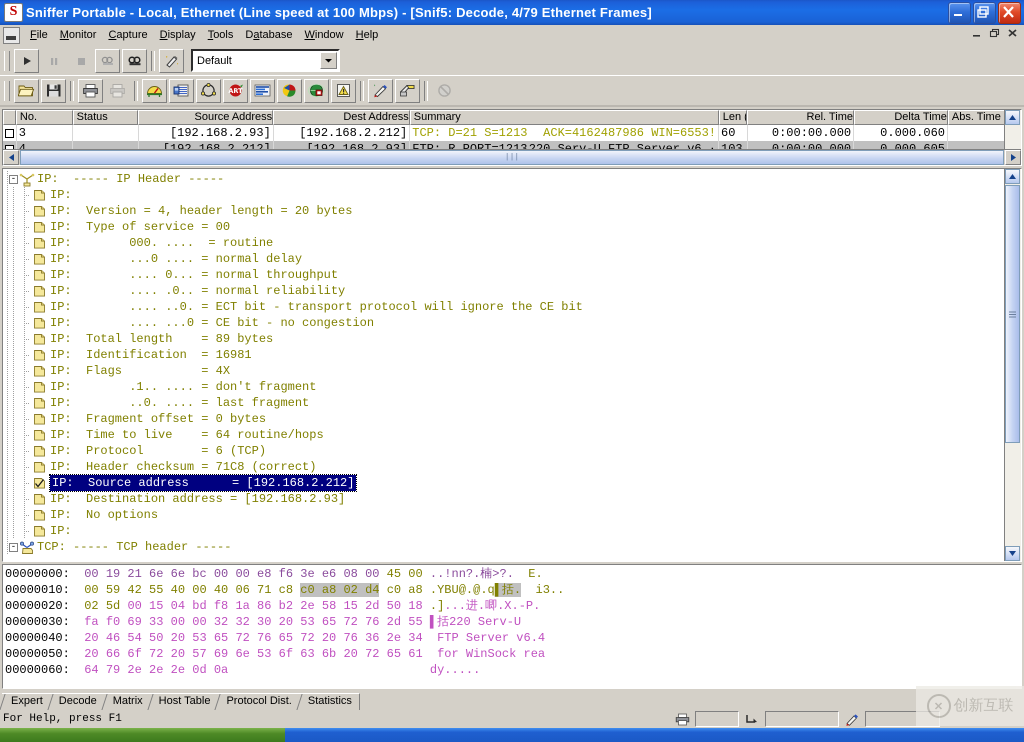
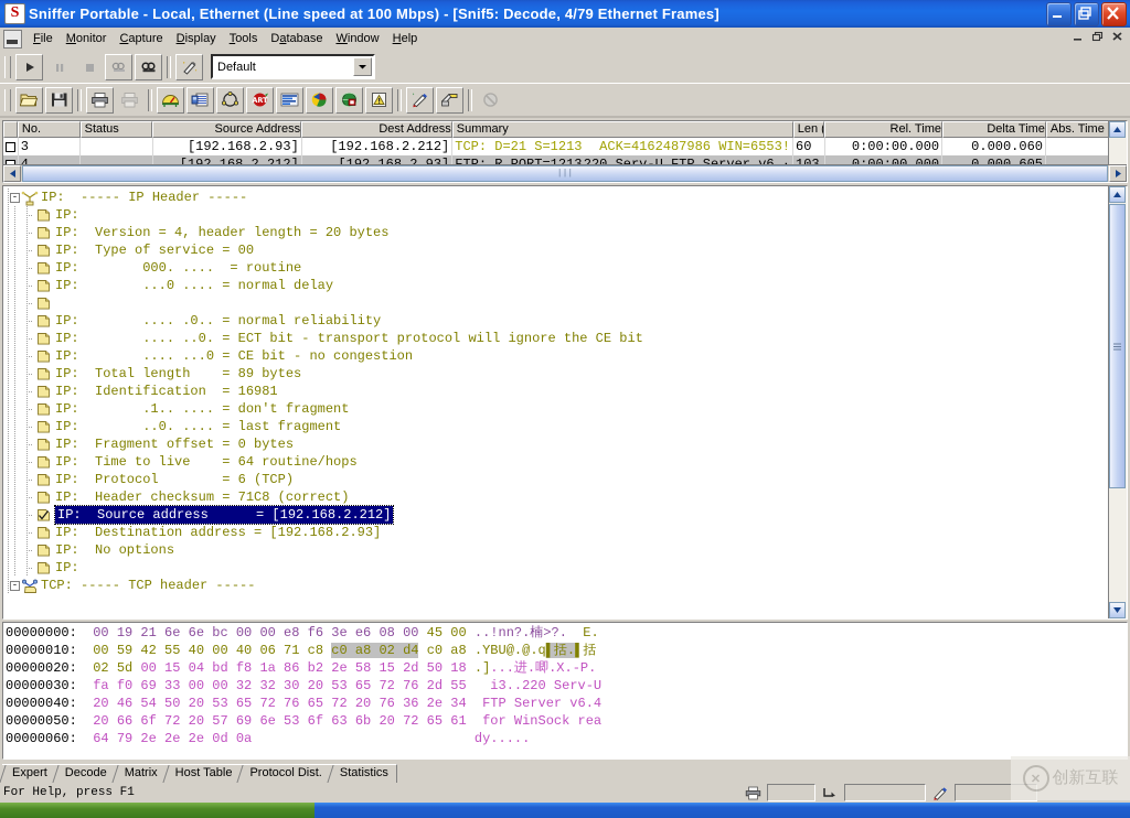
  S
  Sniffer Portable - Local, Ethernet (Line speed at 100 Mbps) - [Snif5: Decode, 4/79 Ethernet Frames]
  File
  Monitor
  Capture
  Display
  Tools
  Database
  Window
  Help
  Default
  ART
  No.
  Status
  Source Address
  Dest Address
  Summary
  Len (
  Rel. Time
  Delta Time
  Abs. Time
  3
  [192.168.2.93]
  [192.168.2.212]
  TCP: D=21 S=1213
  ACK=4162487986 WIN=6553!
  60
  0:00:00.000
  0.000.060
  |||
  -
  IP: ----- IP Header -----
  IP:
  IP: Version = 4, header length = 20 bytes
  IP: Type of service = 00
  IP: 000. .... = routine
  IP: ...0 .... = normal delay
- IP: .... 0... = normal throughput
  IP: .... .0.. = normal reliability
  IP: .... ..0. = ECT bit - transport protocol will ignore the CE bit
  IP: .... ...0 = CE bit - no congestion
  IP: Total length = 89 bytes
  IP: Identification = 16981
- IP: Flags = 4X
  IP: .1.. .... = don't fragment
  IP: ..0. .... = last fragment
  IP: Fragment offset = 0 bytes
  IP: Time to live = 64 routine/hops
  IP: Protocol = 6 (TCP)
  IP: Header checksum = 71C8 (correct)
  IP: Source address = [192.168.2.212]
  IP: Destination address = [192.168.2.93]
  IP: No options
  IP:
  -
  TCP: ----- TCP header -----
  00000000: 00 19 21 6e 6e bc 00 00 e8 f6 3e e6 08 00 45 00 ..!nn?.楠>?. E.
- 00000010: 00 59 42 55 40 00 40 06 71 c8 c0 a8 02 d4 c0 a8 .YBU@.@.q▌括. i3..
+ 00000010: 00 59 42 55 40 00 40 06 71 c8 c0 a8 02 d4 c0 a8 .YBU@.@.q▌括.▌括
  00000020: 02 5d 00 15 04 bd f8 1a 86 b2 2e 58 15 2d 50 18 .]...进.唧.X.-P.
- 00000030: fa f0 69 33 00 00 32 32 30 20 53 65 72 76 2d 55 ▌括220 Serv-U
+ 00000030: fa f0 69 33 00 00 32 32 30 20 53 65 72 76 2d 55 i3..220 Serv-U
  00000040: 20 46 54 50 20 53 65 72 76 65 72 20 76 36 2e 34 FTP Server v6.4
  00000050: 20 66 6f 72 20 57 69 6e 53 6f 63 6b 20 72 65 61 for WinSock rea
  00000060: 64 79 2e 2e 2e 0d 0a dy.....
  Expert
  Decode
  Matrix
  Host Table
  Protocol Dist.
  Statistics
  For Help, press F1
  ✕
  创新互联
